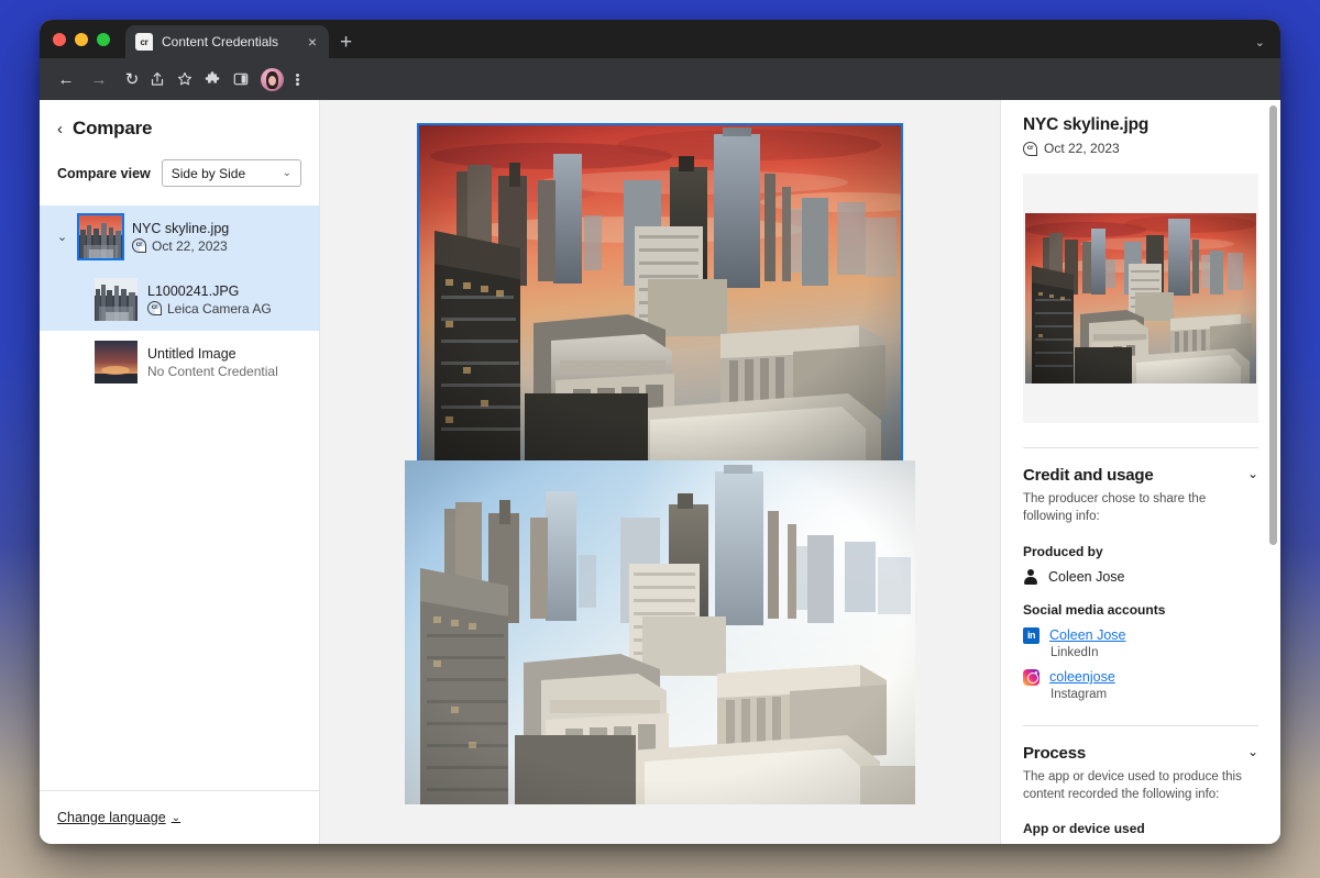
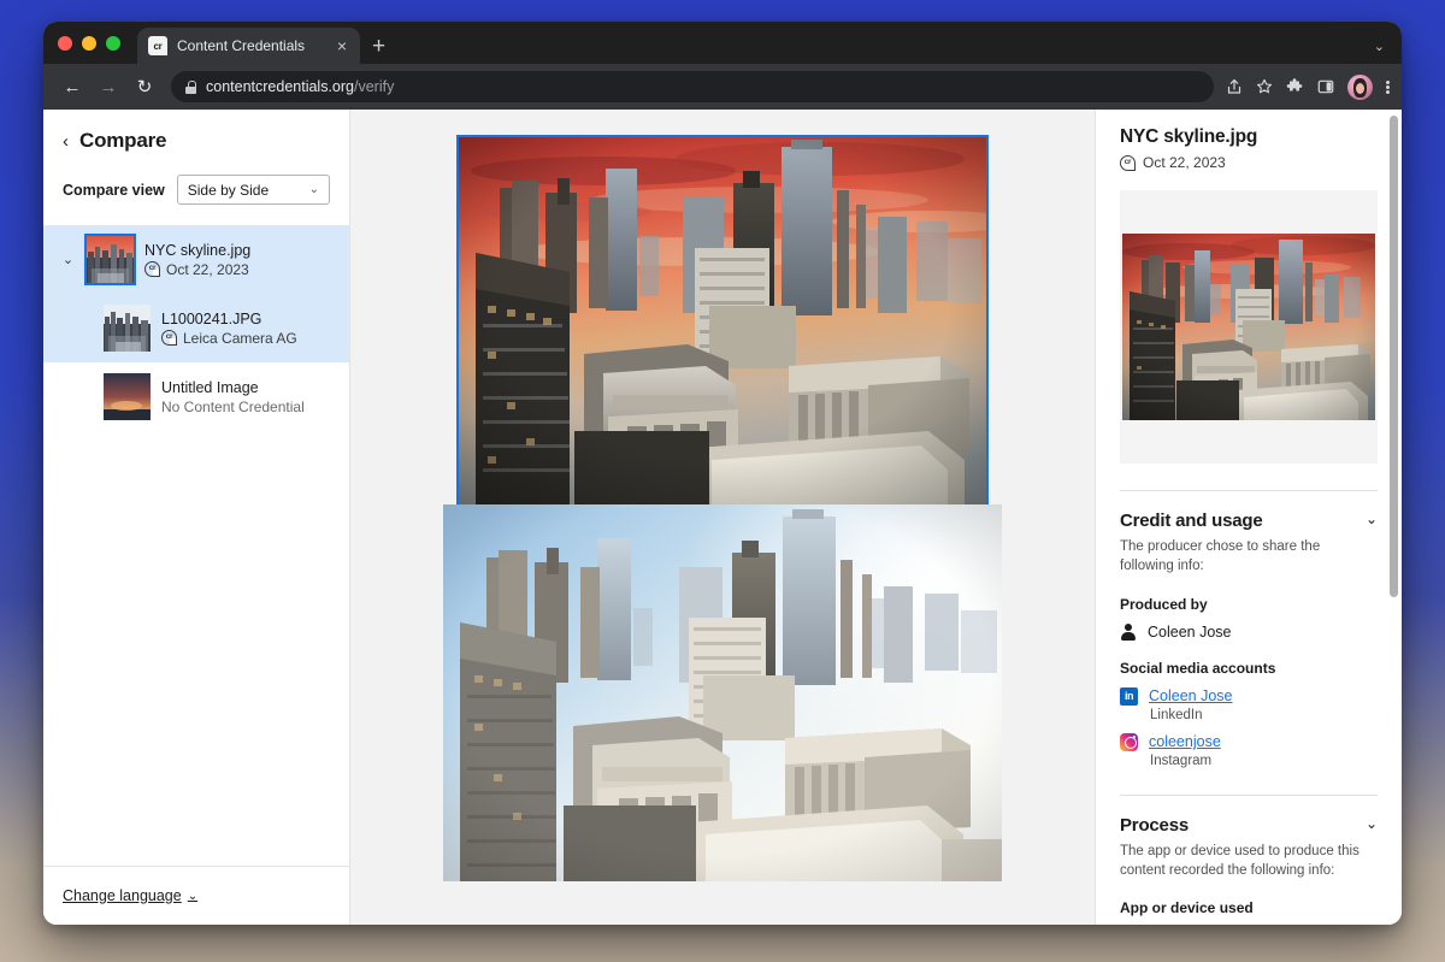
  cr
  Content Credentials
  ×
  +
  ⌄
  ←
  →
  ↻
+ contentcredentials.org/verify
  ‹
  Compare
  Compare view
  Side by Side
  ⌄
  ⌄
  NYC skyline.jpg
  Oct 22, 2023
  L1000241.JPG
  Leica Camera AG
  Untitled Image
  No Content Credential
  Change language
  ⌄
  NYC skyline.jpg
  Oct 22, 2023
  Credit and usage
  ⌄
  The producer chose to share the following info:
  Produced by
  Coleen Jose
  Social media accounts
  in
  Coleen Jose
  LinkedIn
  coleenjose
  Instagram
  Process
  ⌄
  The app or device used to produce this content recorded the following info:
  App or device used
